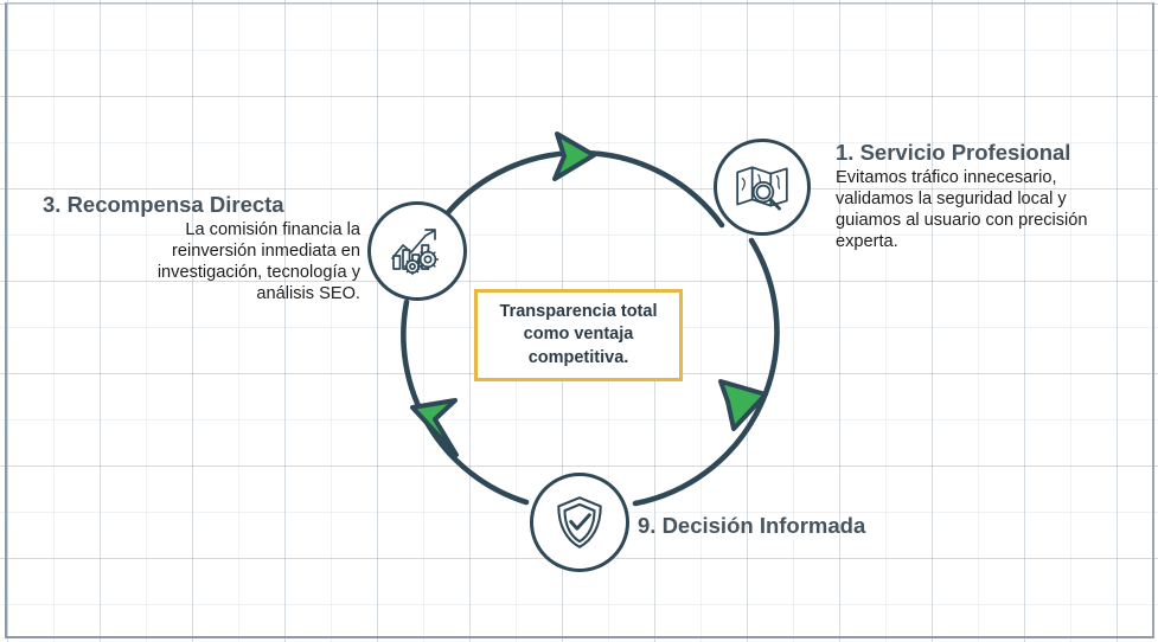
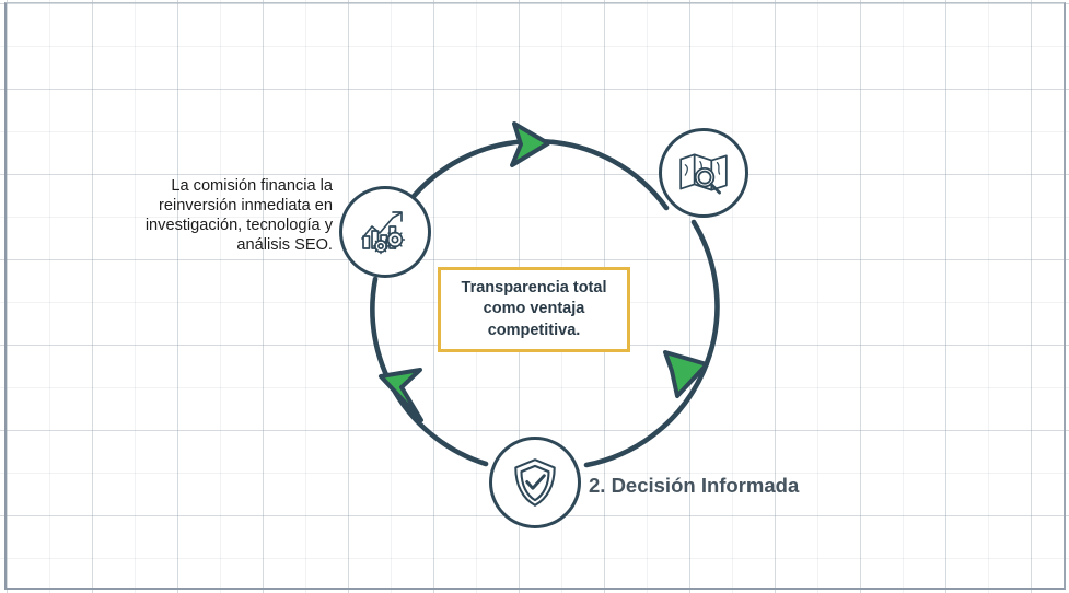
  Transparencia total
  como ventaja
  competitiva.
- 1. Servicio Profesional
- Evitamos tráfico innecesario,
- validamos la seguridad local y
- guiamos al usuario con precisión
- experta.
- 3. Recompensa Directa
  La comisión financia la
  reinversión inmediata en
  investigación, tecnología y
  análisis SEO.
- 9. Decisión Informada
+ 2. Decisión Informada
